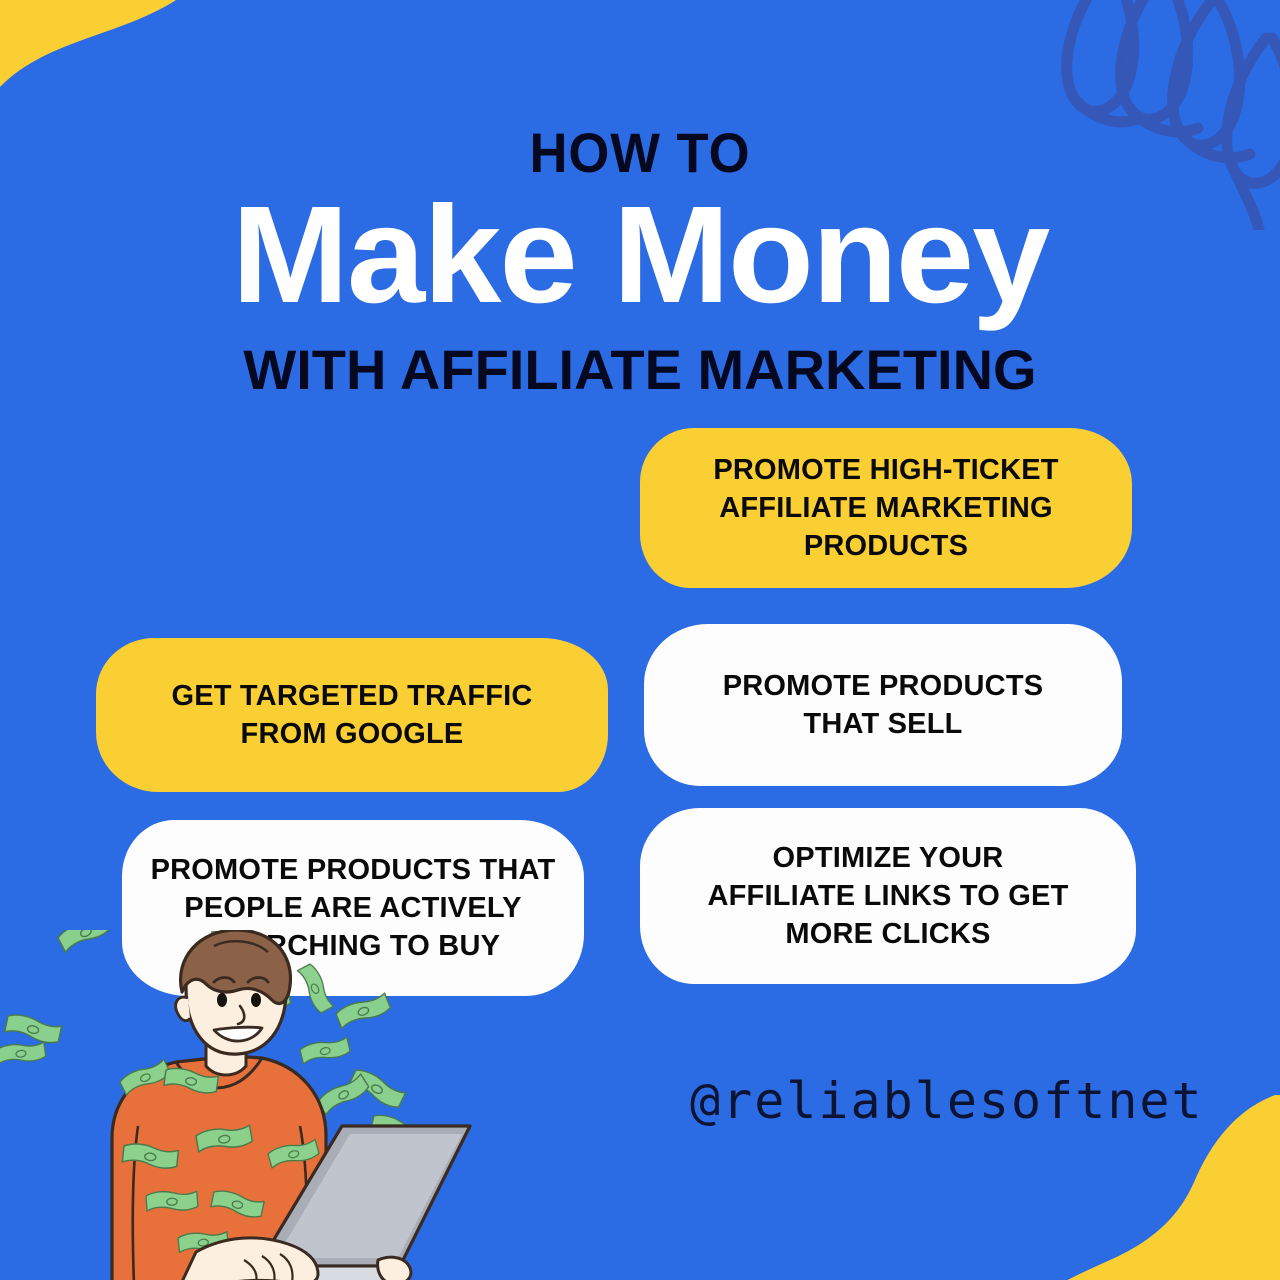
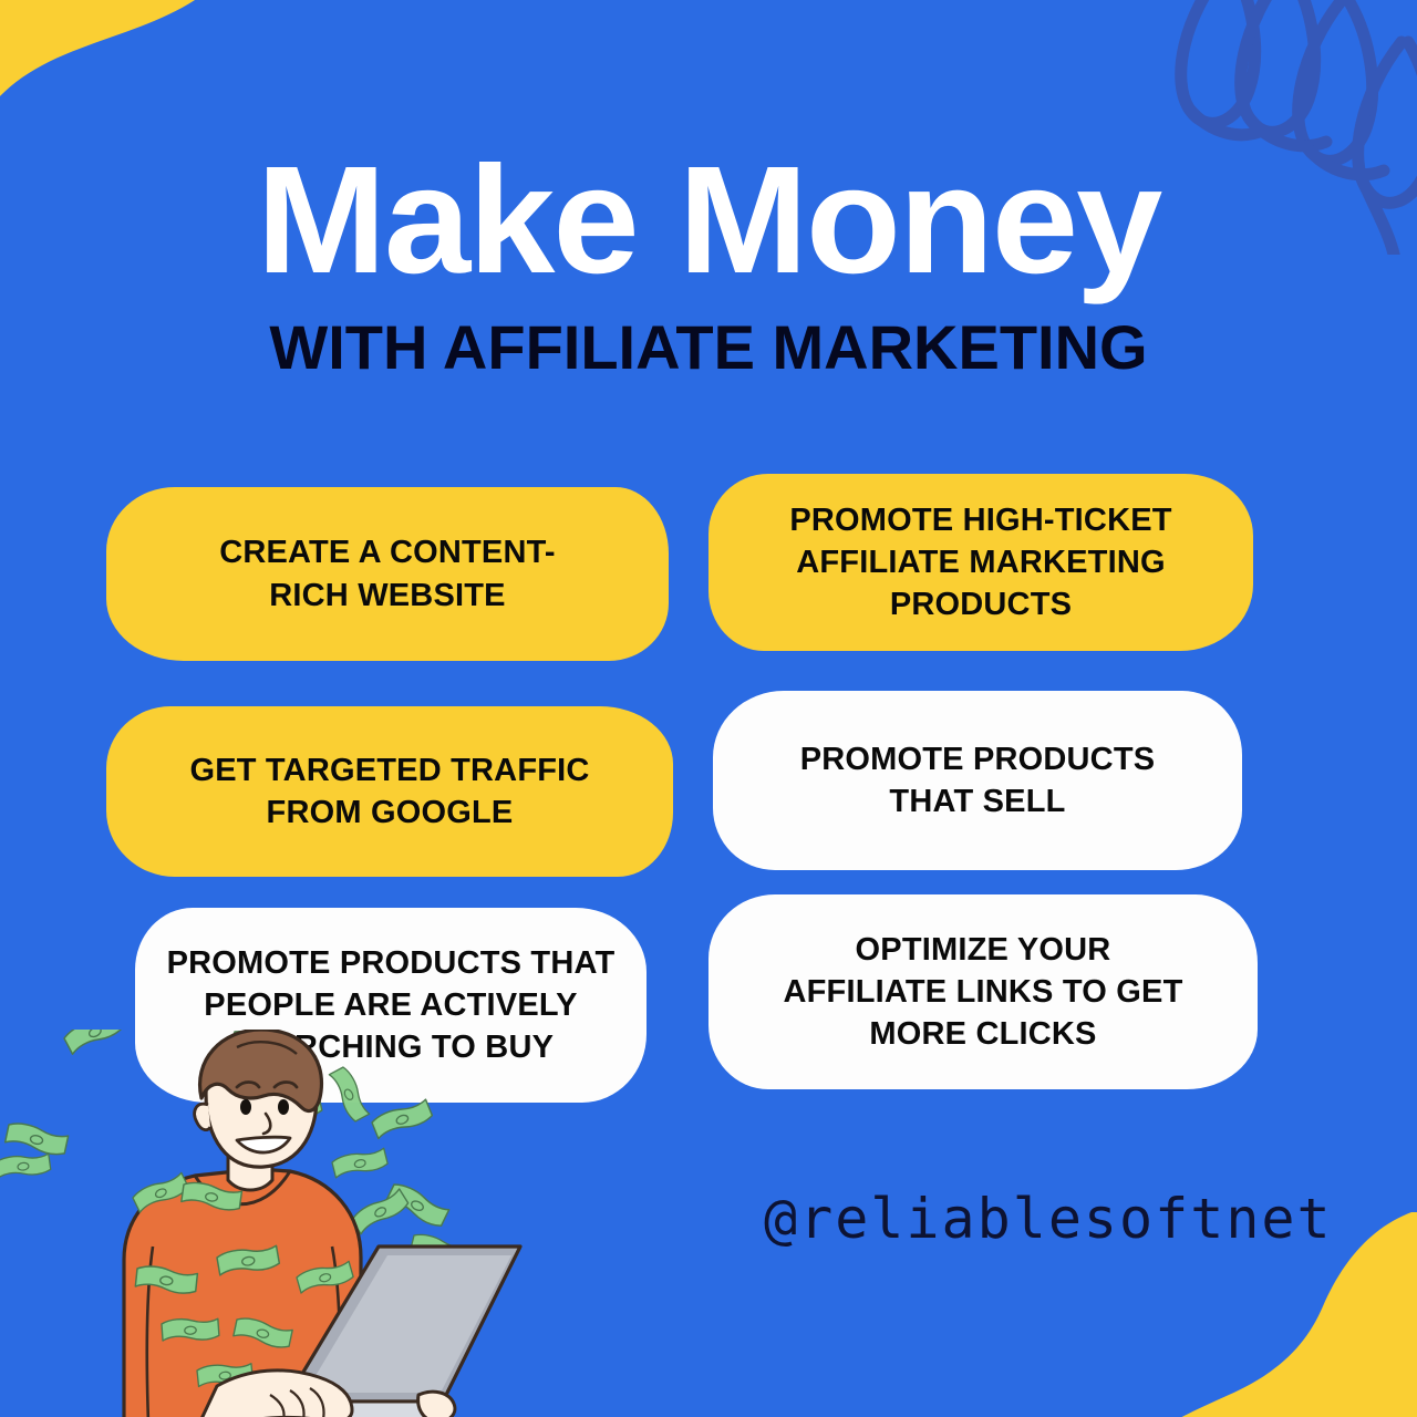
- HOW TO
  Make Money
  WITH AFFILIATE MARKETING
+ CREATE A CONTENT-
+ RICH WEBSITE
  PROMOTE HIGH-TICKET
  AFFILIATE MARKETING
  PRODUCTS
  GET TARGETED TRAFFIC
  FROM GOOGLE
  PROMOTE PRODUCTS
  THAT SELL
  PROMOTE PRODUCTS THAT
  PEOPLE ARE ACTIVELY
  CHING TO BUY
  OPTIMIZE YOUR
  AFFILIATE LINKS TO GET
  MORE CLICKS
  @reliablesoftnet
